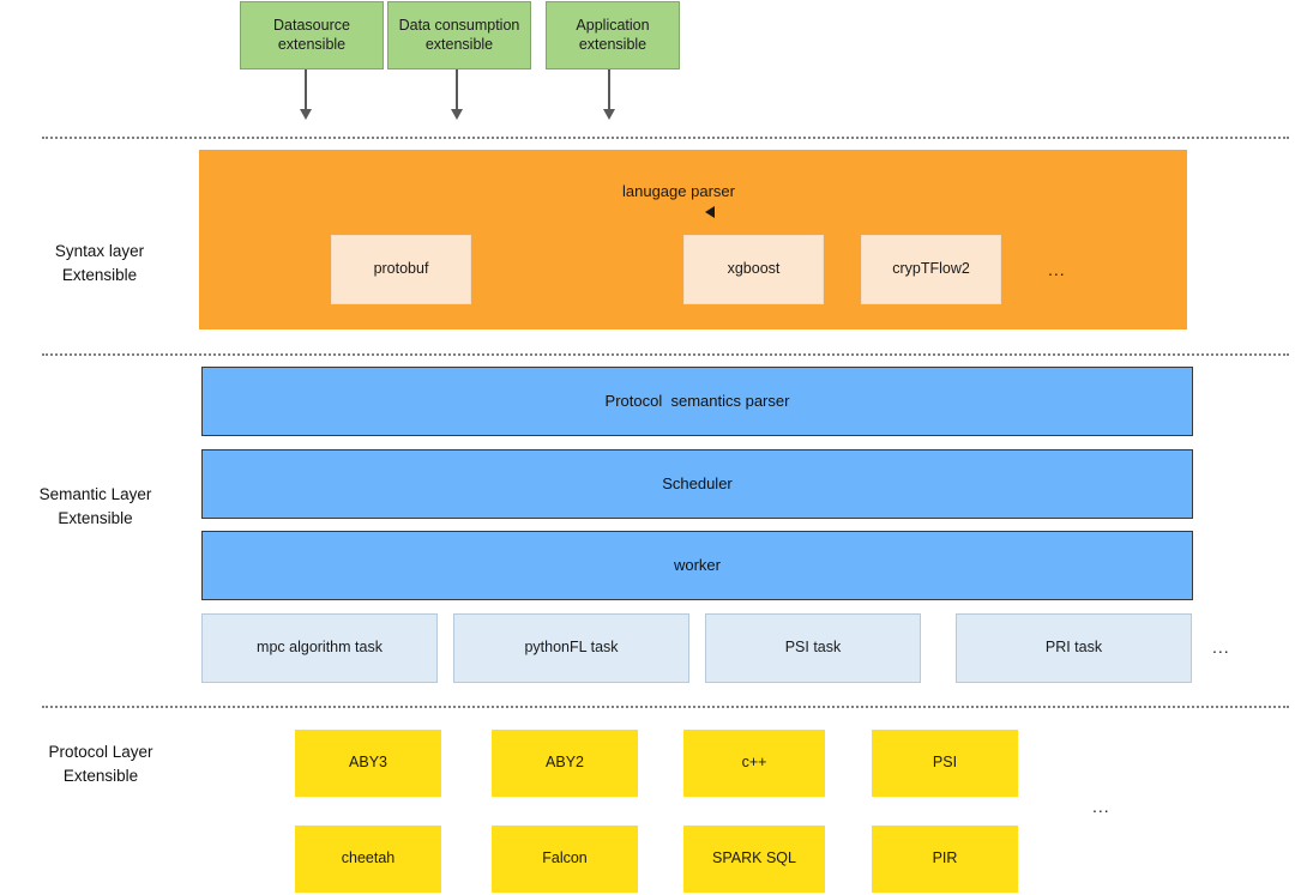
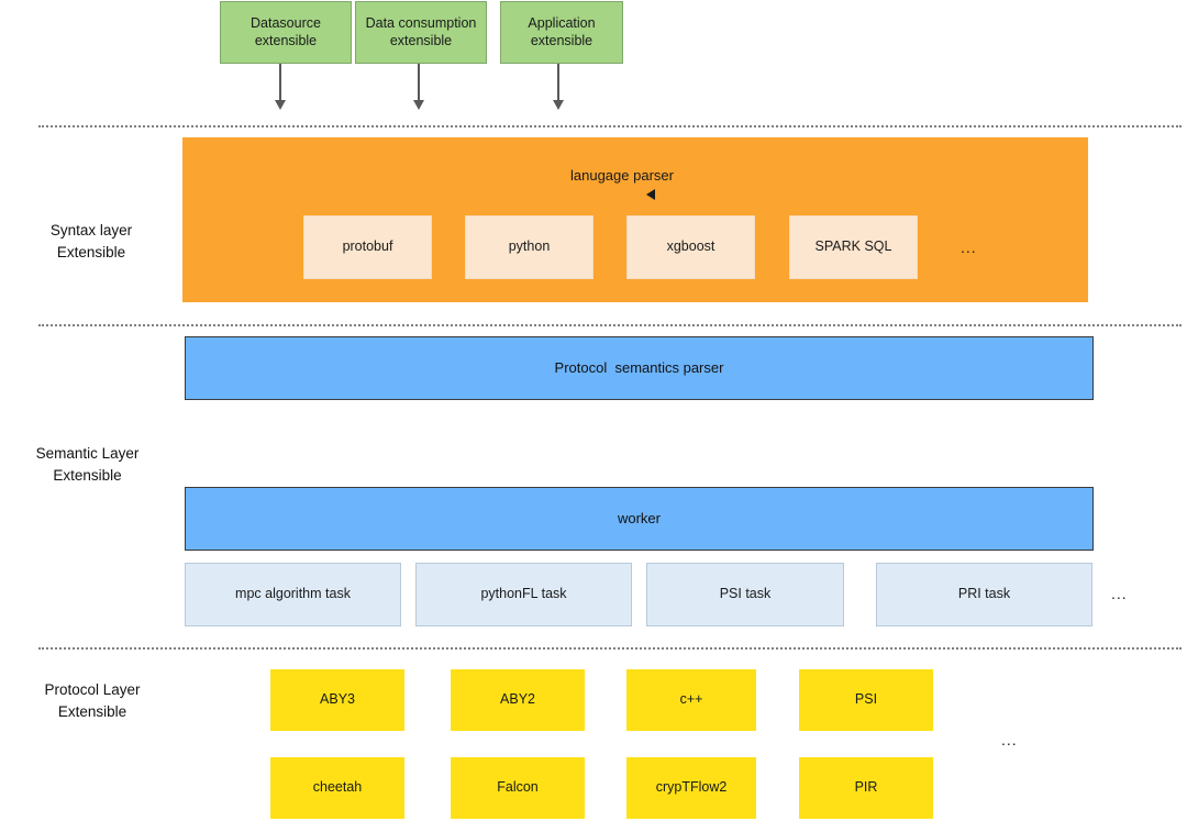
  Datasource
  extensible
  Data consumption
  extensible
  Application
  extensible
  Syntax layer
  Extensible
  lanugage parser
  protobuf
+ python
  xgboost
- crypTFlow2
+ SPARK SQL
  ...
  Semantic Layer
  Extensible
  Protocol semantics parser
- Scheduler
  worker
  mpc algorithm task
  pythonFL task
  PSI task
  PRI task
  ...
  Protocol Layer
  Extensible
  ABY3
  ABY2
  c++
  PSI
  cheetah
  Falcon
- SPARK SQL
+ crypTFlow2
  PIR
  ...
